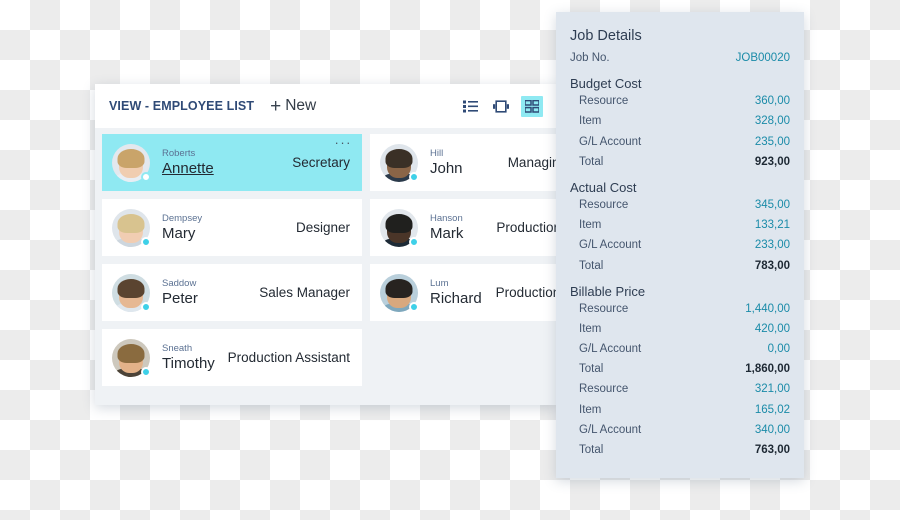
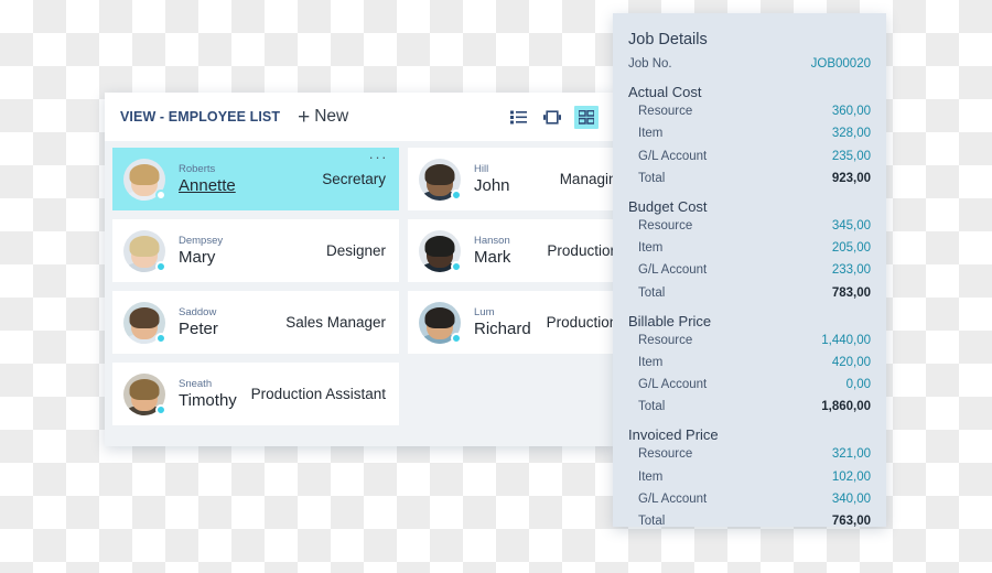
  VIEW - EMPLOYEE LIST
  +
  New
  Roberts
  Annette
  Secretary
  ···
  Hill
  John
  Dempsey
  Mary
  Designer
  Hanson
  Mark
  Saddow
  Peter
  Sales Manager
  Lum
  Richard
  Sneath
  Timothy
  Production Assistant
  Job Details
  Job No.
  JOB00020
- Budget Cost
+ Actual Cost
  Resource
  360,00
  Item
  328,00
  G/L Account
  235,00
  Total
  923,00
- Actual Cost
+ Budget Cost
  Resource
  345,00
  Item
- 133,21
+ 205,00
  G/L Account
  233,00
  Total
  783,00
  Billable Price
  Resource
  1,440,00
  Item
  420,00
  G/L Account
  0,00
  Total
  1,860,00
+ Invoiced Price
  Resource
  321,00
  Item
- 165,02
+ 102,00
  G/L Account
  340,00
  Total
  763,00
